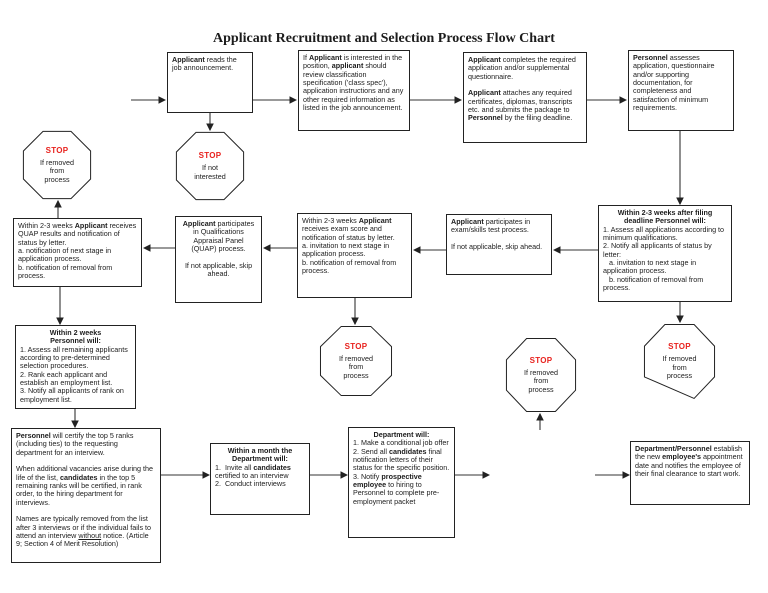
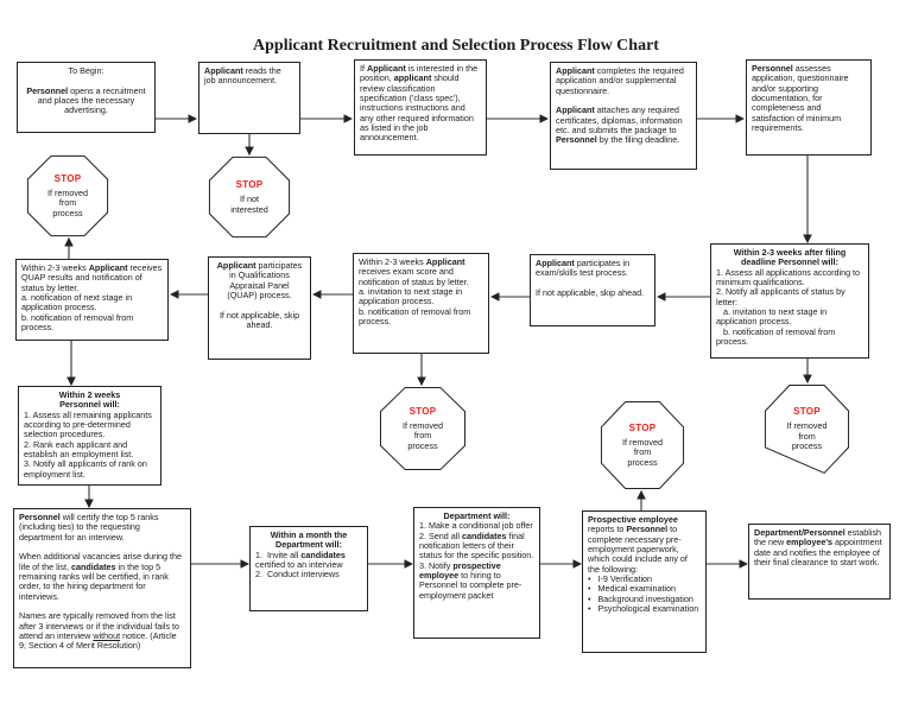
  Applicant Recruitment and Selection Process Flow Chart
+ To Begin:
+ Personnel opens a recruitment and places the necessary advertising.
  Applicant reads the job announcement.
- If Applicant is interested in the position, applicant should review classification specification ('class spec'), application instructions and any other required information as listed in the job announcement.
+ If Applicant is interested in the position, applicant should review classification specification ('class spec'), instructions instructions and any other required information as listed in the job announcement.
  Applicant completes the required application and/or supplemental questionnaire.
- Applicant attaches any required certificates, diplomas, transcripts etc. and submits the package to Personnel by the filing deadline.
+ Applicant attaches any required certificates, diplomas, information etc. and submits the package to Personnel by the filing deadline.
  Personnel assesses application, questionnaire and/or supporting documentation, for completeness and satisfaction of minimum requirements.
  Within 2-3 weeks after filing deadline Personnel will:
  1. Assess all applications according to minimum qualifications.
  2. Notify all applicants of status by letter:
  a. invitation to next stage in application process.
  b. notification of removal from process.
  Applicant participates in exam/skills test process.
  If not applicable, skip ahead.
  Within 2-3 weeks Applicant receives exam score and notification of status by letter.
  a. invitation to next stage in application process.
  b. notification of removal from process.
  Applicant participates in Qualifications Appraisal Panel (QUAP) process.
  If not applicable, skip ahead.
  Within 2-3 weeks Applicant receives QUAP results and notification of status by letter.
  a. notification of next stage in application process.
  b. notification of removal from process.
  Within 2 weeks
  Personnel will:
  1. Assess all remaining applicants according to pre-determined selection procedures.
  2. Rank each applicant and establish an employment list.
  3. Notify all applicants of rank on employment list.
  Personnel will certify the top 5 ranks (including ties) to the requesting department for an interview.
  When additional vacancies arise during the life of the list, candidates in the top 5 remaining ranks will be certified, in rank order, to the hiring department for interviews.
  Names are typically removed from the list after 3 interviews or if the individual fails to attend an interview without notice. (Article 9; Section 4 of Merit Resolution)
  Within a month the
  Department will:
  1. Invite all candidates certified to an interview
  2. Conduct interviews
  Department will:
  1. Make a conditional job offer
  2. Send all candidates final notification letters of their status for the specific position.
  3. Notify prospective employee to hiring to Personnel to complete pre-employment packet
+ Prospective employee reports to Personnel to complete necessary pre-employment paperwork, which could include any of the following:
+ • I-9 Verification
+ • Medical examination
+ • Background investigation
+ • Psychological examination
  Department/Personnel establish the new employee's appointment date and notifies the employee of their final clearance to start work.
  STOP
  If removed
  from
  process
  STOP
  If not
  interested
  STOP
  If removed
  from
  process
  STOP
  If removed
  from
  process
  STOP
  If removed
  from
  process
